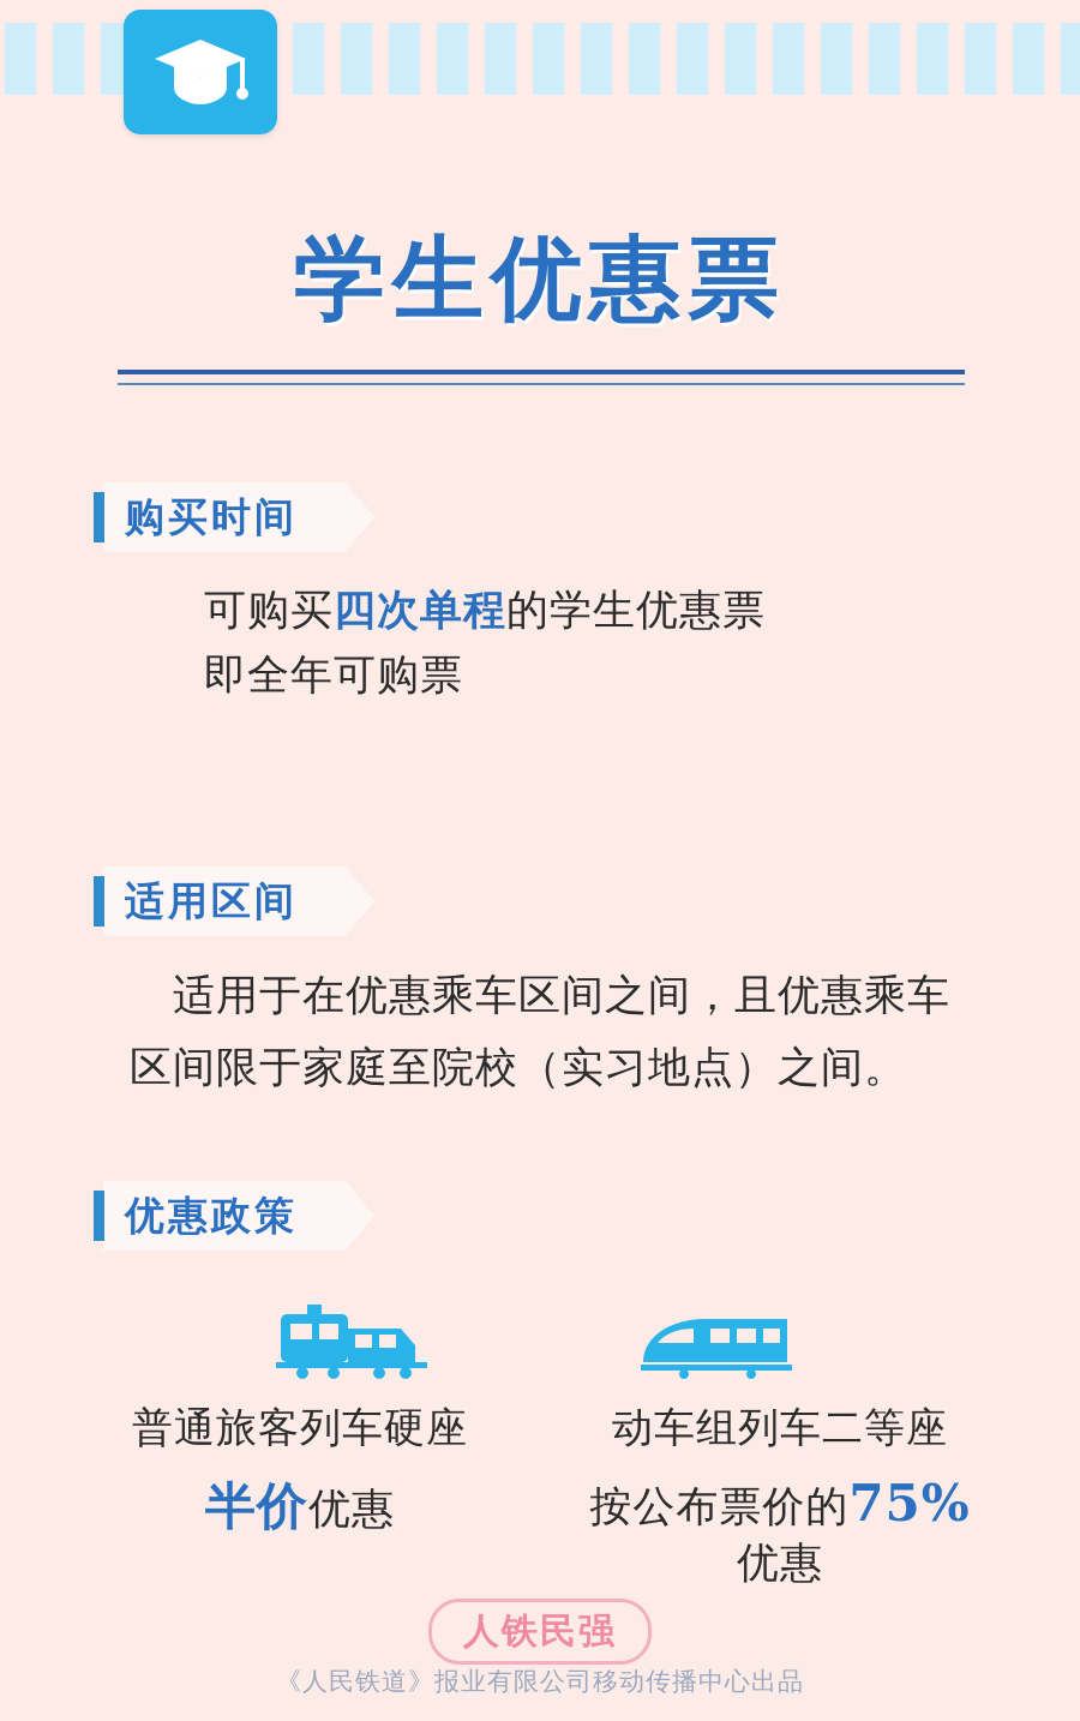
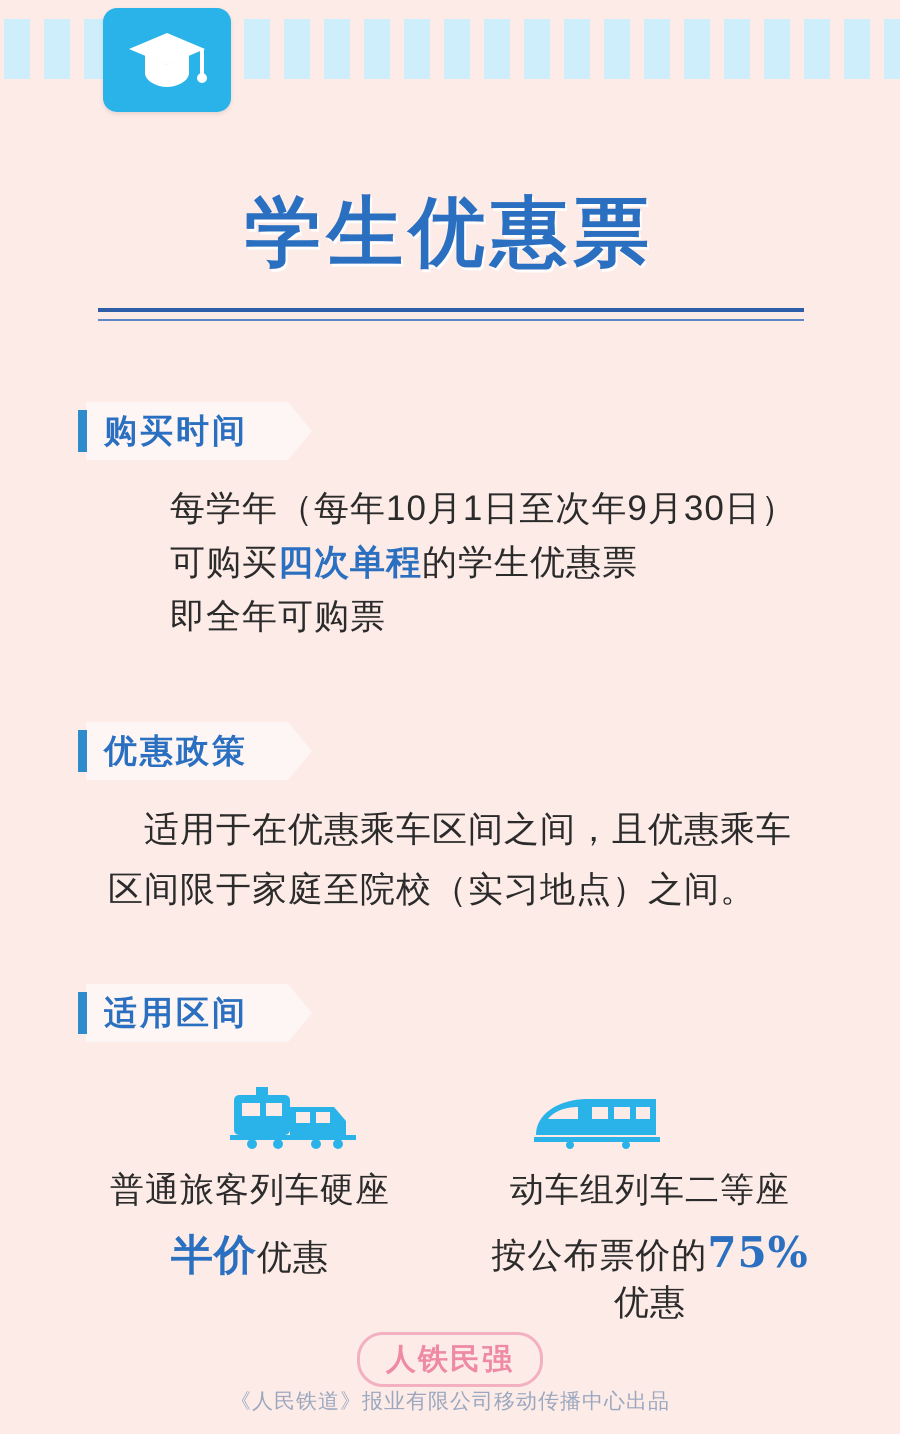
  学生优惠票
  购买时间
+ 每学年（每年10月1日至次年9月30日）
  可购买四次单程的学生优惠票
  即全年可购票
- 适用区间
+ 优惠政策
  适用于在优惠乘车区间之间，且优惠乘车
  区间限于家庭至院校（实习地点）之间。
- 优惠政策
+ 适用区间
  普通旅客列车硬座
  半价优惠
  动车组列车二等座
  按公布票价的75%优惠
  人铁民强
  《人民铁道》报业有限公司移动传播中心出品
